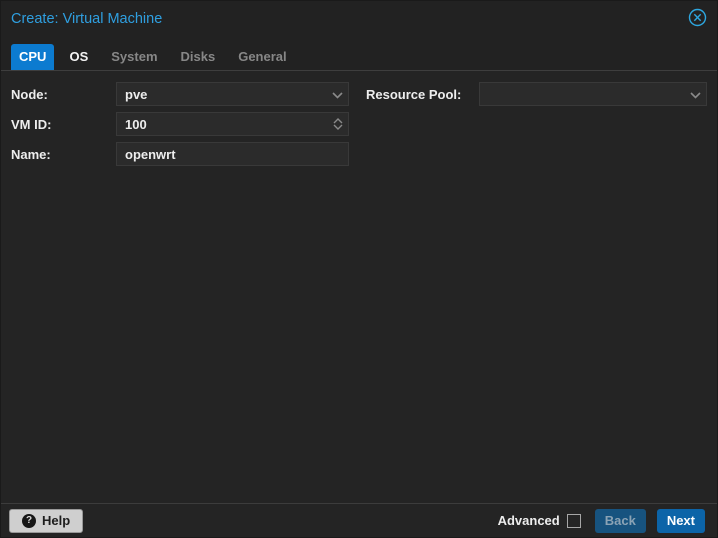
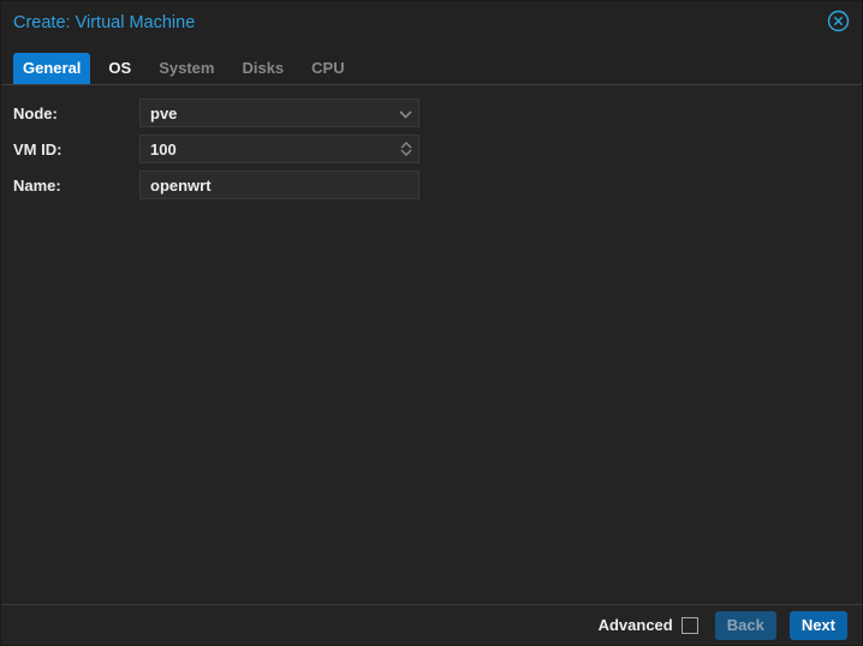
  Create: Virtual Machine
- CPU
+ General
  OS
  System
  Disks
- General
+ CPU
  Node:
  pve
  VM ID:
  100
  Name:
  openwrt
- Resource Pool:
- ?
- Help
  Advanced
  Back
  Next
